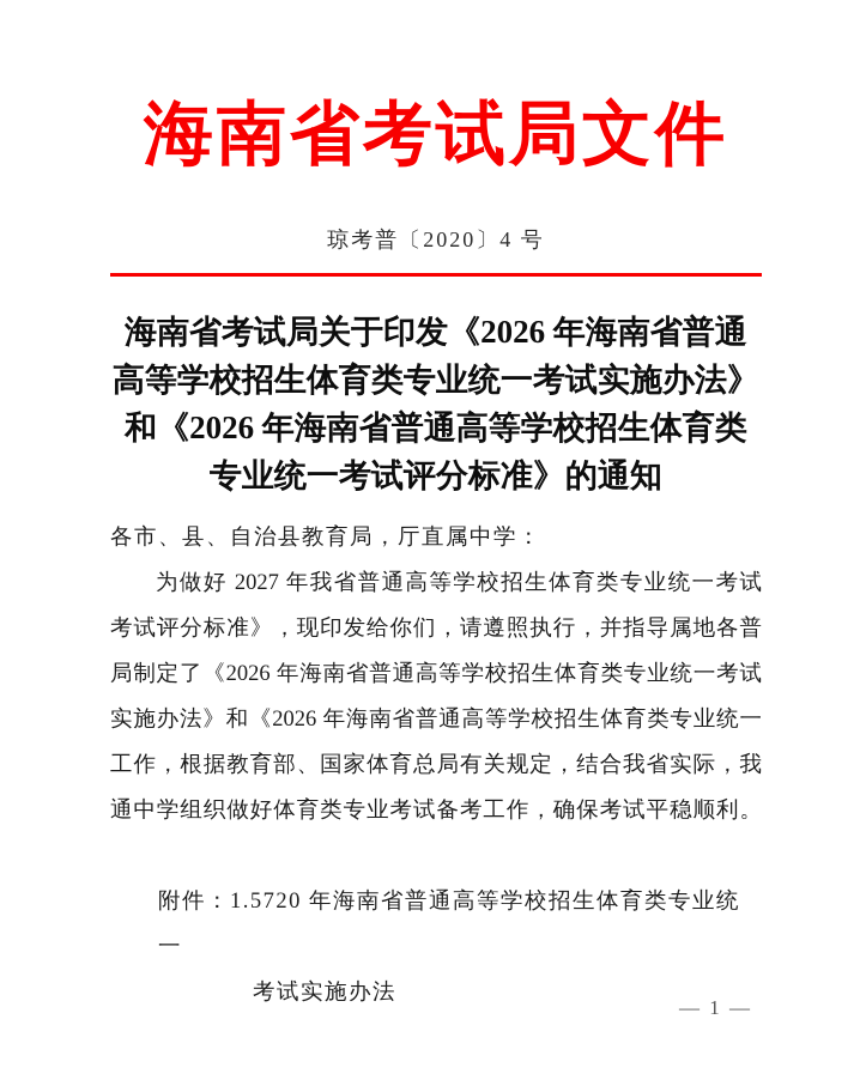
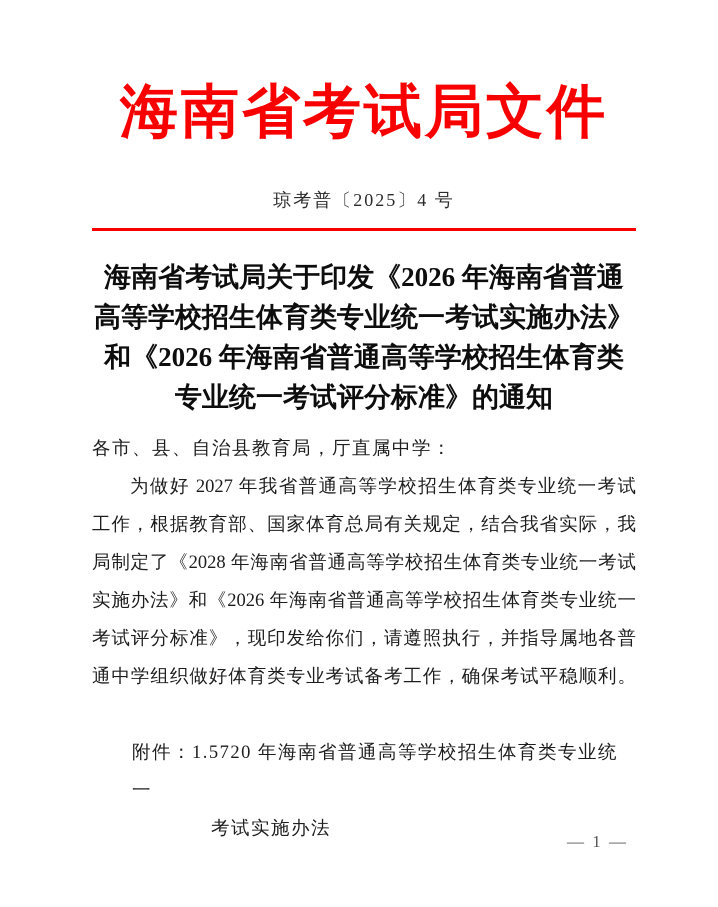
  海南省考试局文件
- 琼考普〔2020〕4 号
+ 琼考普〔2025〕4 号
  海南省考试局关于印发《2026 年海南省普通
  高等学校招生体育类专业统一考试实施办法》
  和《2026 年海南省普通高等学校招生体育类
  专业统一考试评分标准》的通知
  各市、县、自治县教育局，厅直属中学：
  为做好 2027 年我省普通高等学校招生体育类专业统一考试
- 考试评分标准》，现印发给你们，请遵照执行，并指导属地各普
+ 工作，根据教育部、国家体育总局有关规定，结合我省实际，我
- 局制定了《2026 年海南省普通高等学校招生体育类专业统一考试
+ 局制定了《2028 年海南省普通高等学校招生体育类专业统一考试
  实施办法》和《2026 年海南省普通高等学校招生体育类专业统一
- 工作，根据教育部、国家体育总局有关规定，结合我省实际，我
+ 考试评分标准》，现印发给你们，请遵照执行，并指导属地各普
  通中学组织做好体育类专业考试备考工作，确保考试平稳顺利。
  附件：1.5720 年海南省普通高等学校招生体育类专业统一
  考试实施办法
  — 1 —
